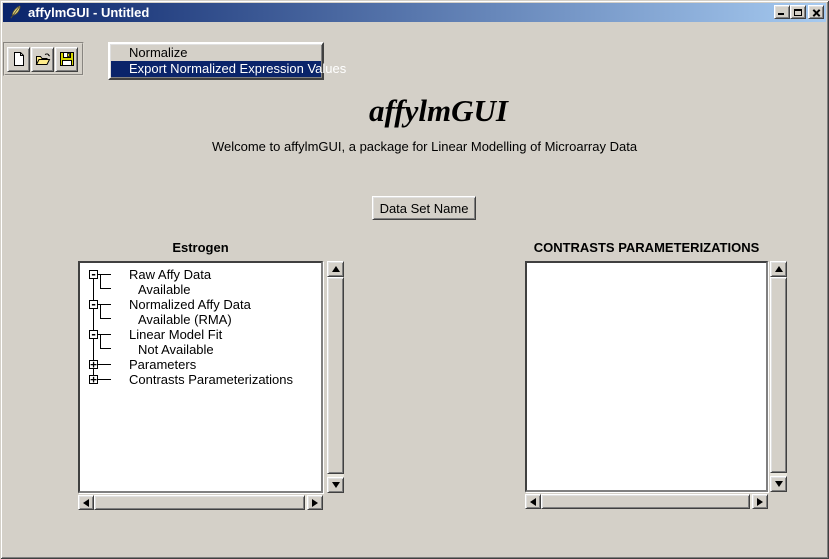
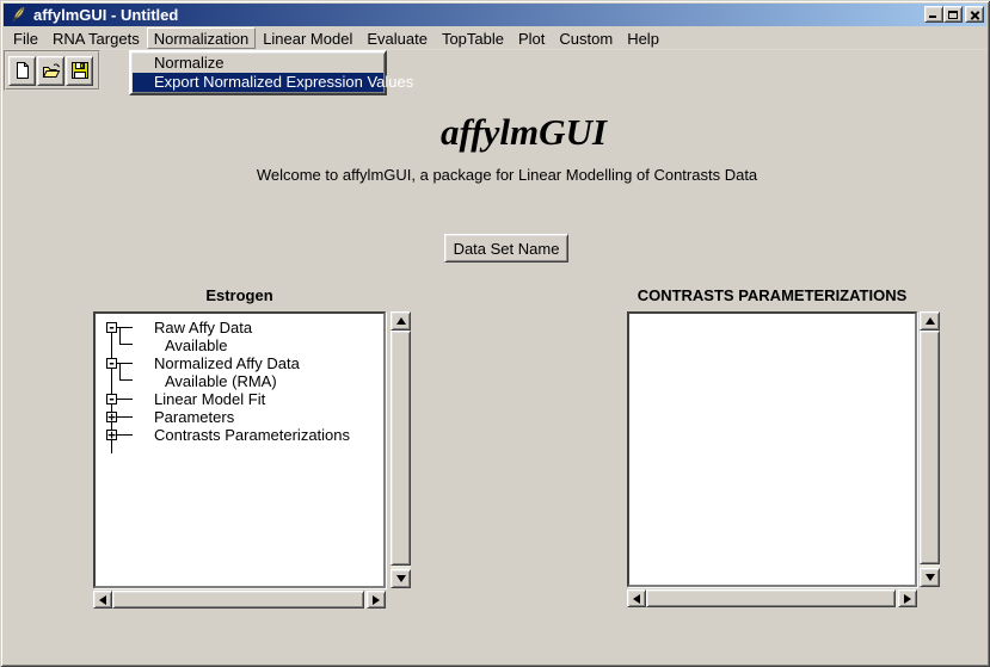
  affylmGUI - Untitled
+ File
+ RNA Targets
+ Normalization
+ Linear Model
+ Evaluate
+ TopTable
+ Plot
+ Custom
+ Help
  Normalize
  Export Normalized Expression Values
  affylmGUI
- Welcome to affylmGUI, a package for Linear Modelling of Microarray Data
+ Welcome to affylmGUI, a package for Linear Modelling of Contrasts Data
  Data Set Name
  Estrogen
  -
  Raw Affy Data
  Available
  -
  Normalized Affy Data
  Available (RMA)
  -
  Linear Model Fit
- Not Available
  +
  Parameters
  +
  Contrasts Parameterizations
  CONTRASTS PARAMETERIZATIONS
